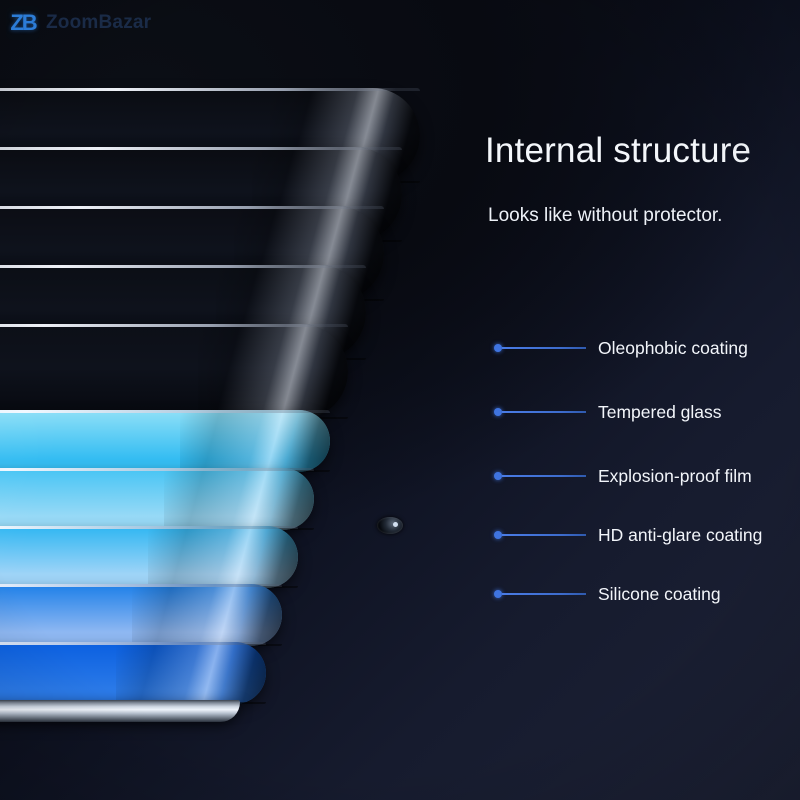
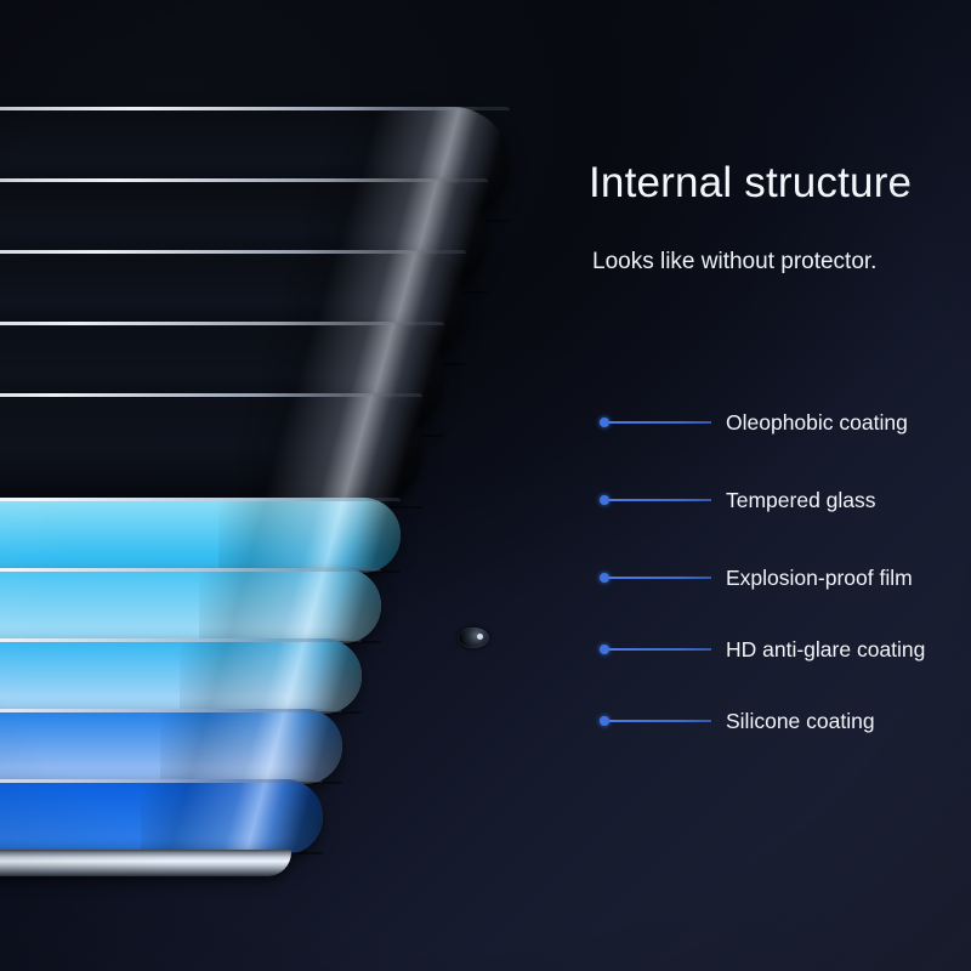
- ZB
- ZoomBazar
